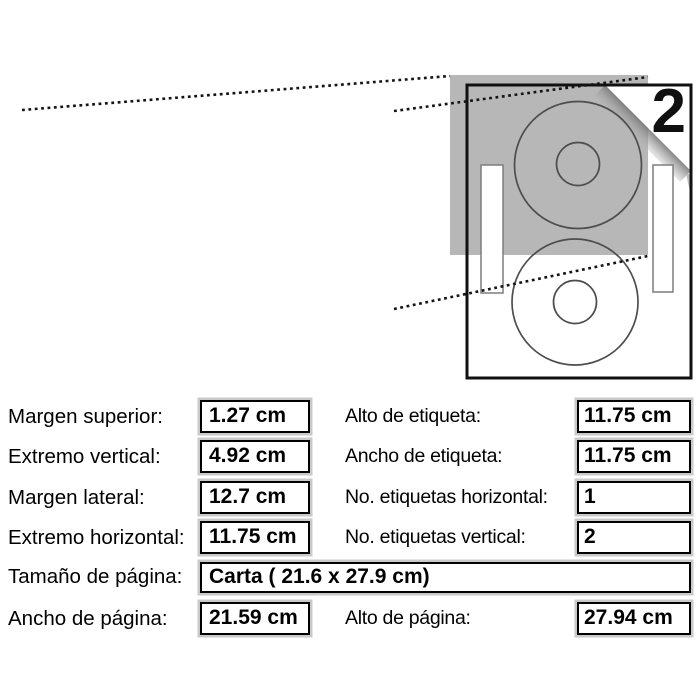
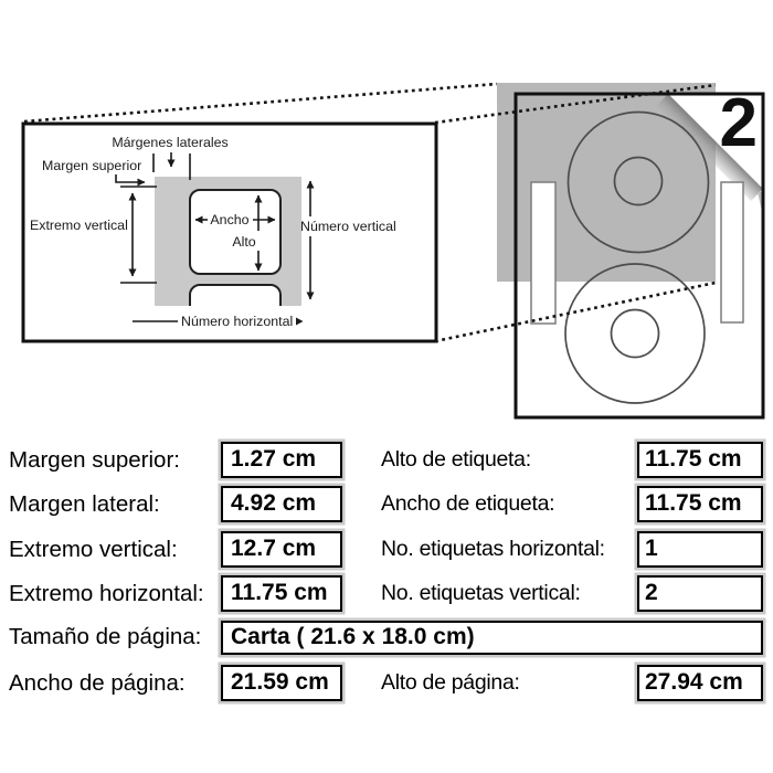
  2
+ Márgenes laterales
+ Margen superior
+ Extremo vertical
+ Ancho
+ Alto
+ Número vertical
+ Número horizontal
  Margen superior:
  1.27 cm
  Alto de etiqueta:
  11.75 cm
- Extremo vertical:
+ Margen lateral:
  4.92 cm
  Ancho de etiqueta:
  11.75 cm
- Margen lateral:
+ Extremo vertical:
  12.7 cm
  No. etiquetas horizontal:
  1
  Extremo horizontal:
  11.75 cm
  No. etiquetas vertical:
  2
  Tamaño de página:
- Carta ( 21.6 x 27.9 cm)
+ Carta ( 21.6 x 18.0 cm)
  Ancho de página:
  21.59 cm
  Alto de página:
  27.94 cm
